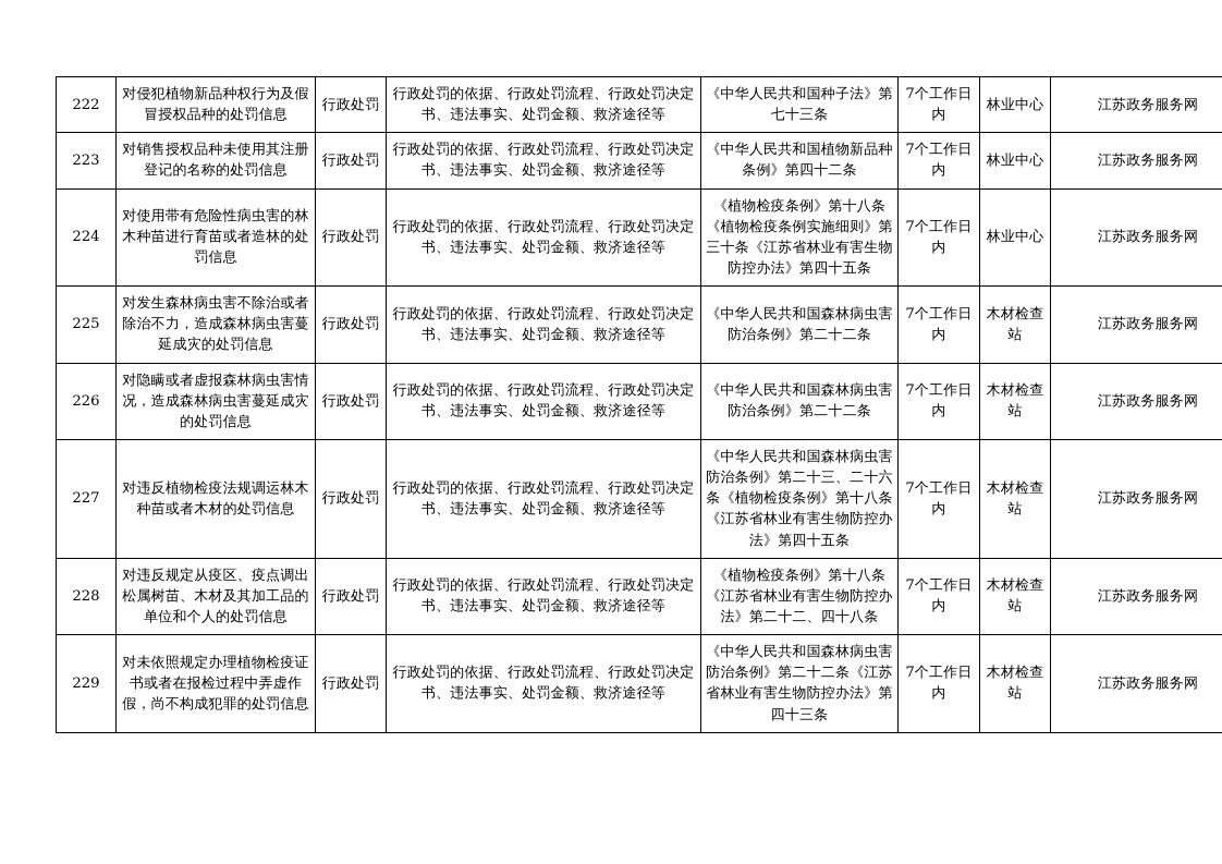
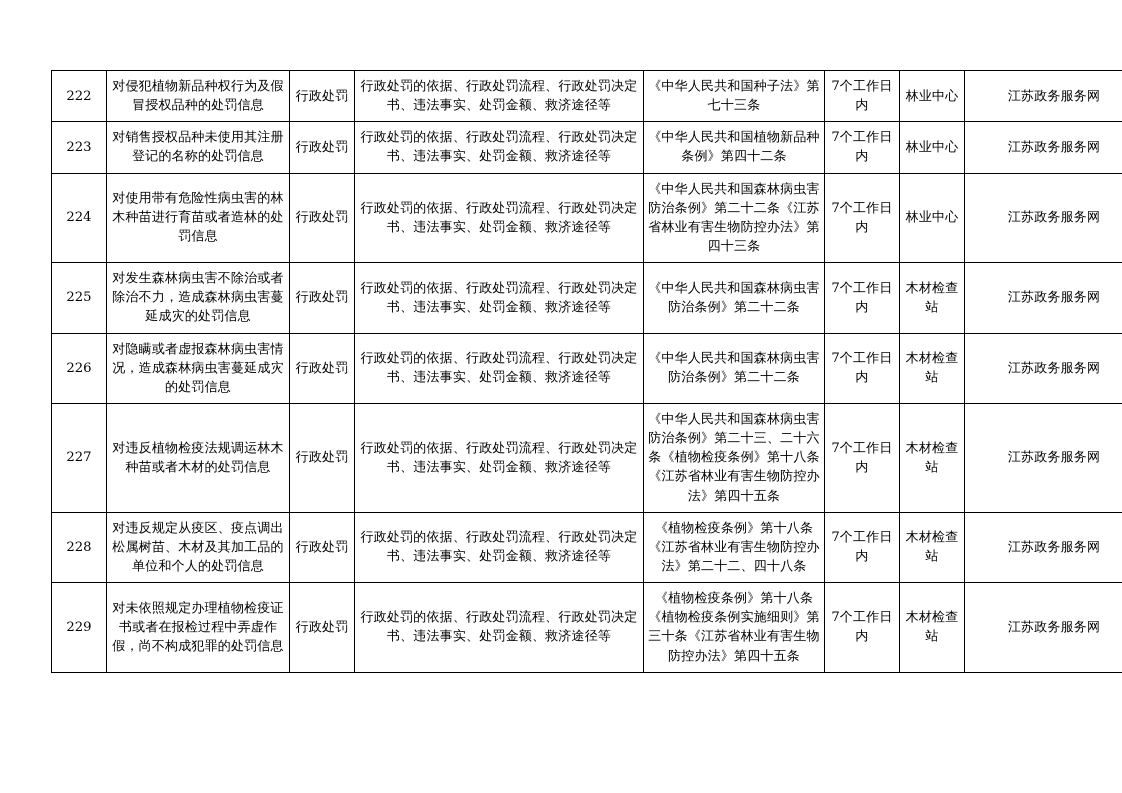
  222	对侵犯植物新品种权行为及假冒授权品种的处罚信息	行政处罚	行政处罚的依据、行政处罚流程、行政处罚决定书、违法事实、处罚金额、救济途径等	《中华人民共和国种子法》第七十三条	7个工作日内	林业中心	江苏政务服务网
  223	对销售授权品种未使用其注册登记的名称的处罚信息	行政处罚	行政处罚的依据、行政处罚流程、行政处罚决定书、违法事实、处罚金额、救济途径等	《中华人民共和国植物新品种条例》第四十二条	7个工作日内	林业中心	江苏政务服务网
- 224	对使用带有危险性病虫害的林木种苗进行育苗或者造林的处罚信息	行政处罚	行政处罚的依据、行政处罚流程、行政处罚决定书、违法事实、处罚金额、救济途径等	《植物检疫条例》第十八条《植物检疫条例实施细则》第三十条《江苏省林业有害生物防控办法》第四十五条	7个工作日内	林业中心	江苏政务服务网
+ 224	对使用带有危险性病虫害的林木种苗进行育苗或者造林的处罚信息	行政处罚	行政处罚的依据、行政处罚流程、行政处罚决定书、违法事实、处罚金额、救济途径等	《中华人民共和国森林病虫害防治条例》第二十二条《江苏省林业有害生物防控办法》第四十三条	7个工作日内	林业中心	江苏政务服务网
  225	对发生森林病虫害不除治或者除治不力，造成森林病虫害蔓延成灾的处罚信息	行政处罚	行政处罚的依据、行政处罚流程、行政处罚决定书、违法事实、处罚金额、救济途径等	《中华人民共和国森林病虫害防治条例》第二十二条	7个工作日内	木材检查站	江苏政务服务网
  226	对隐瞒或者虚报森林病虫害情况，造成森林病虫害蔓延成灾的处罚信息	行政处罚	行政处罚的依据、行政处罚流程、行政处罚决定书、违法事实、处罚金额、救济途径等	《中华人民共和国森林病虫害防治条例》第二十二条	7个工作日内	木材检查站	江苏政务服务网
  227	对违反植物检疫法规调运林木种苗或者木材的处罚信息	行政处罚	行政处罚的依据、行政处罚流程、行政处罚决定书、违法事实、处罚金额、救济途径等	《中华人民共和国森林病虫害防治条例》第二十三、二十六条《植物检疫条例》第十八条《江苏省林业有害生物防控办法》第四十五条	7个工作日内	木材检查站	江苏政务服务网
  228	对违反规定从疫区、疫点调出松属树苗、木材及其加工品的单位和个人的处罚信息	行政处罚	行政处罚的依据、行政处罚流程、行政处罚决定书、违法事实、处罚金额、救济途径等	《植物检疫条例》第十八条《江苏省林业有害生物防控办法》第二十二、四十八条	7个工作日内	木材检查站	江苏政务服务网
- 229	对未依照规定办理植物检疫证书或者在报检过程中弄虚作假，尚不构成犯罪的处罚信息	行政处罚	行政处罚的依据、行政处罚流程、行政处罚决定书、违法事实、处罚金额、救济途径等	《中华人民共和国森林病虫害防治条例》第二十二条《江苏省林业有害生物防控办法》第四十三条	7个工作日内	木材检查站	江苏政务服务网
+ 229	对未依照规定办理植物检疫证书或者在报检过程中弄虚作假，尚不构成犯罪的处罚信息	行政处罚	行政处罚的依据、行政处罚流程、行政处罚决定书、违法事实、处罚金额、救济途径等	《植物检疫条例》第十八条《植物检疫条例实施细则》第三十条《江苏省林业有害生物防控办法》第四十五条	7个工作日内	木材检查站	江苏政务服务网
